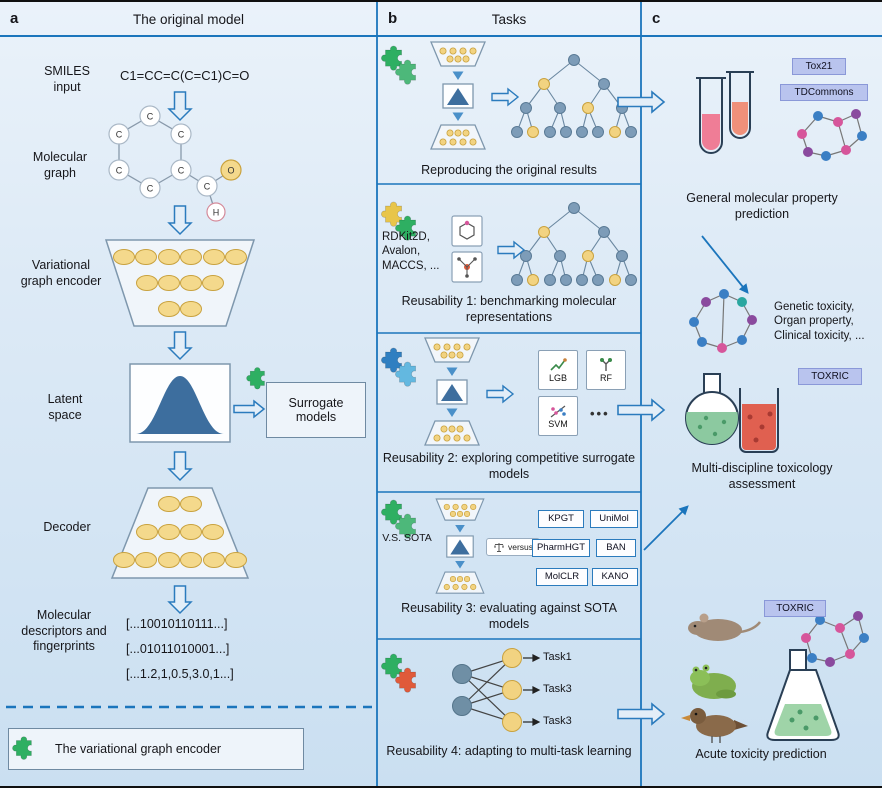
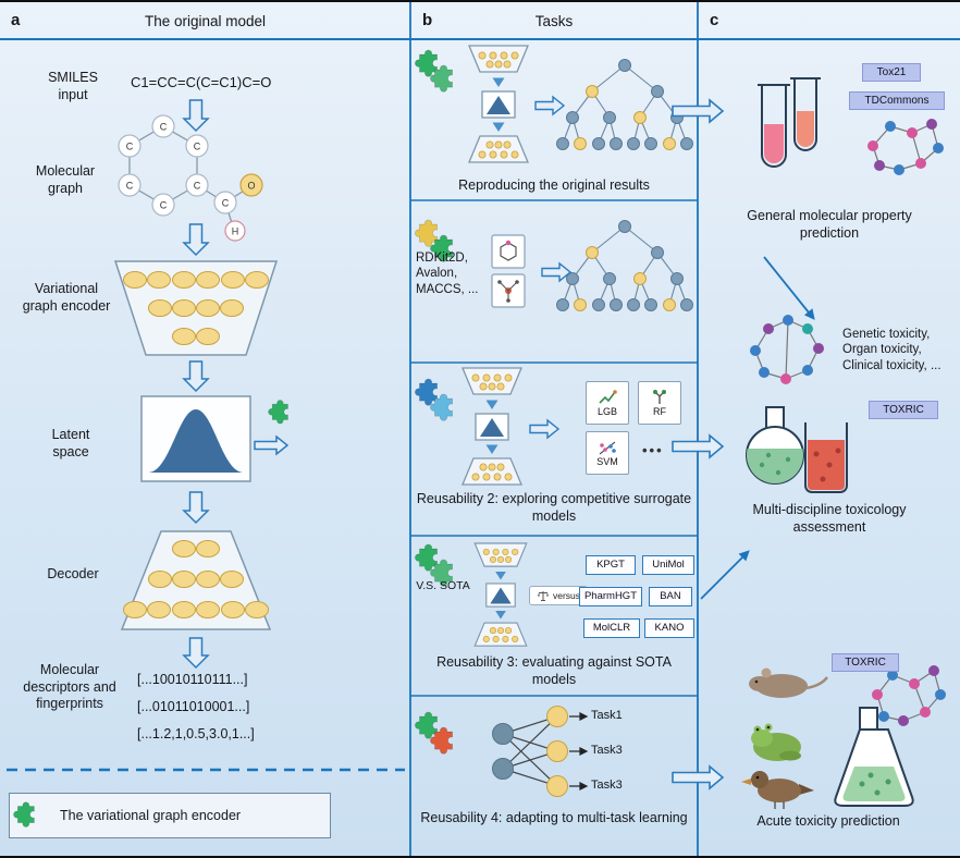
  C
  C
  C
  C
  C
  C
  C
  O
  H
  a
  The original model
  b
  Tasks
  c
  SMILES input
  C1=CC=C(C=C1)C=O
  Molecular graph
  Variational graph encoder
  Latent space
  Decoder
  Molecular descriptors and fingerprints
  [...10010110111...]
  [...01011010001...]
  [...1.2,1,0.5,3.0,1...]
- Surrogate models
  The variational graph encoder
  Reproducing the original results
  RDKit2D, Avalon, MACCS, ...
- Reusability 1: benchmarking molecular representations
  LGB
  RF
  SVM
  •••
  Reusability 2: exploring competitive surrogate models
  V.S. SOTA
  versus
  KPGT
  UniMol
  PharmHGT
  BAN
  MolCLR
  KANO
  Reusability 3: evaluating against SOTA models
  Task1
  Task3
  Task3
  Reusability 4: adapting to multi-task learning
  Tox21
  TDCommons
  General molecular property prediction
- Genetic toxicity, Organ property, Clinical toxicity, ...
+ Genetic toxicity, Organ toxicity, Clinical toxicity, ...
  TOXRIC
  Multi-discipline toxicology assessment
  TOXRIC
  Acute toxicity prediction
